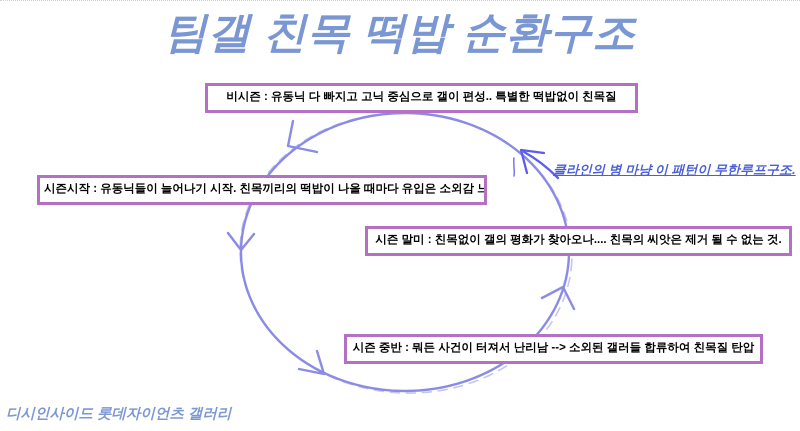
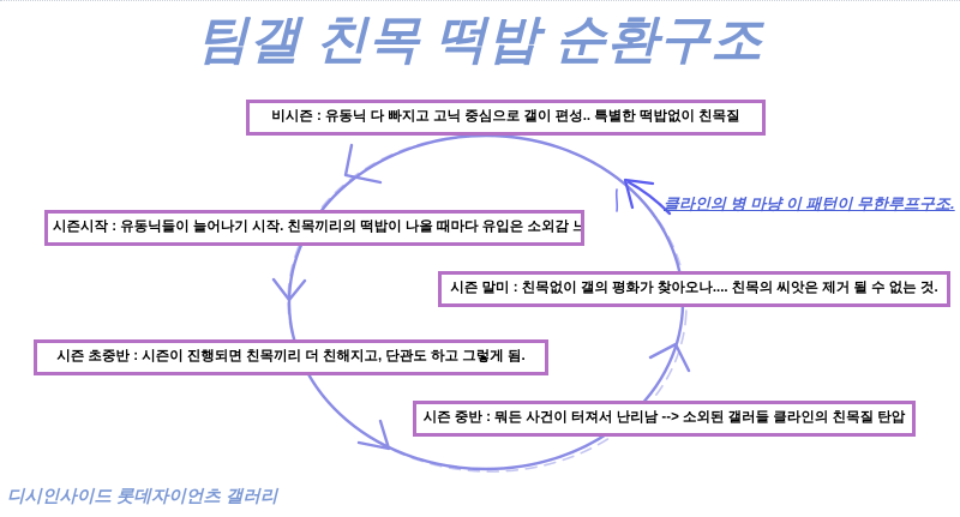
  팀갤 친목 떡밥 순환구조
  비시즌 : 유동닉 다 빠지고 고닉 중심으로 갤이 편성.. 특별한 떡밥없이 친목질
  시즌시작 : 유동닉들이 늘어나기 시작. 친목끼리의 떡밥이 나올 때마다 유입은 소외감 느
  시즌 말미 : 친목없이 갤의 평화가 찾아오나.... 친목의 씨앗은 제거 될 수 없는 것.
+ 시즌 초중반 : 시즌이 진행되면 친목끼리 더 친해지고, 단관도 하고 그렇게 됨.
- 시즌 중반 : 뭐든 사건이 터져서 난리남 --> 소외된 갤러들 합류하여 친목질 탄압
+ 시즌 중반 : 뭐든 사건이 터져서 난리남 --> 소외된 갤러들 클라인의 친목질 탄압
  클라인의 병 마냥 이 패턴이 무한루프구조.
  디시인사이드 롯데자이언츠 갤러리
